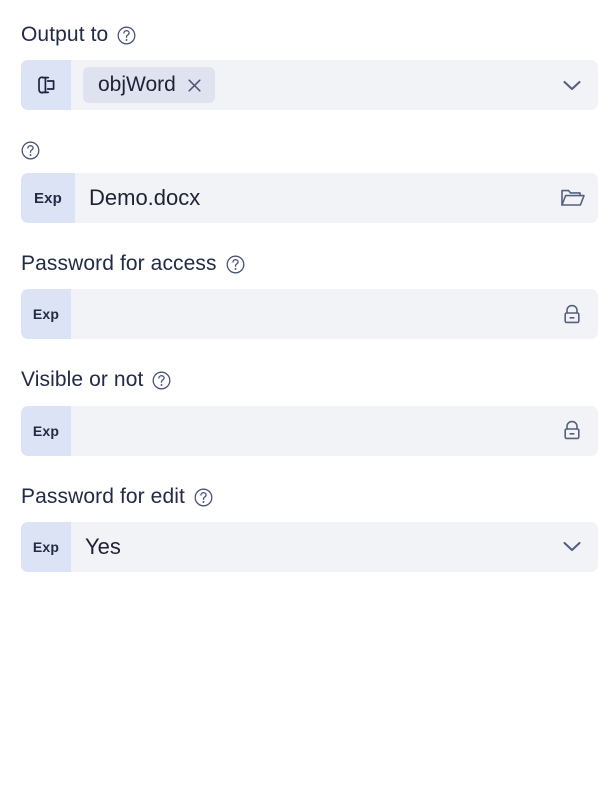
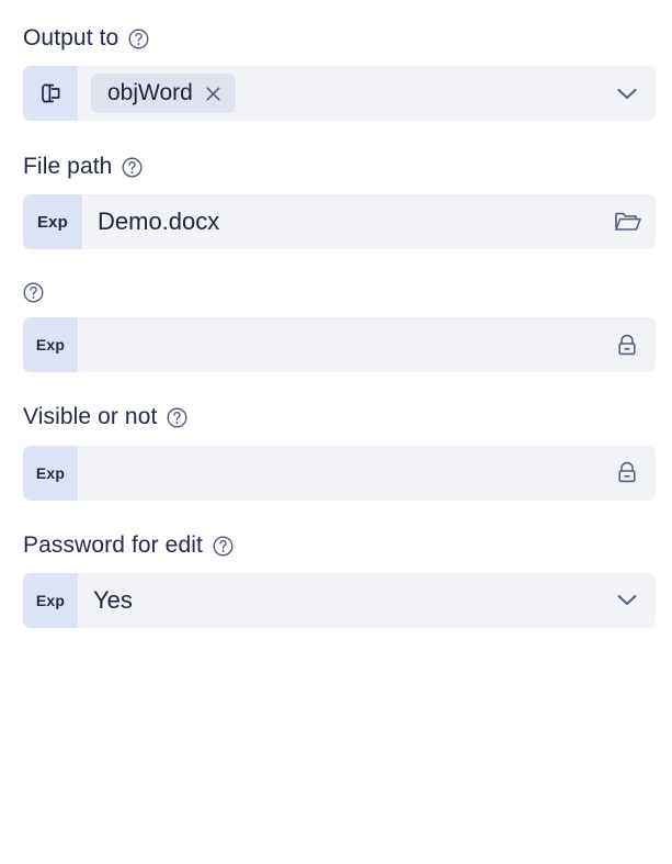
  Output to
  objWord
+ File path
  Exp
  Demo.docx
- Password for access
  Exp
  Visible or not
  Exp
  Password for edit
  Exp
  Yes
